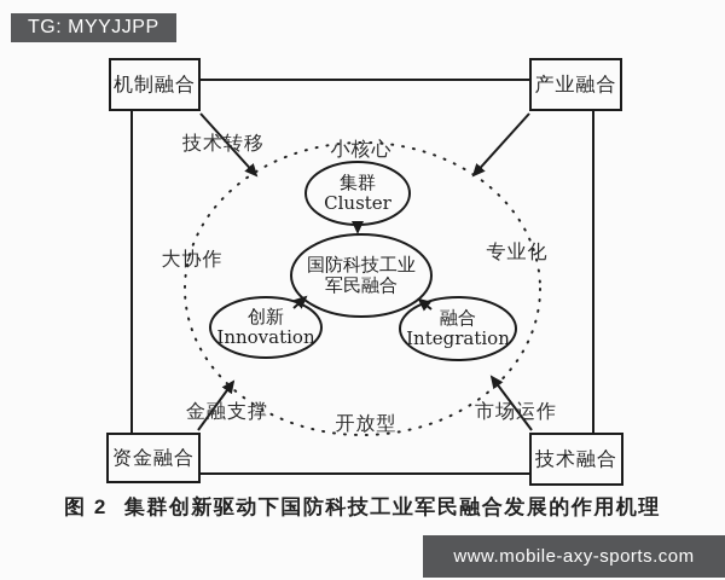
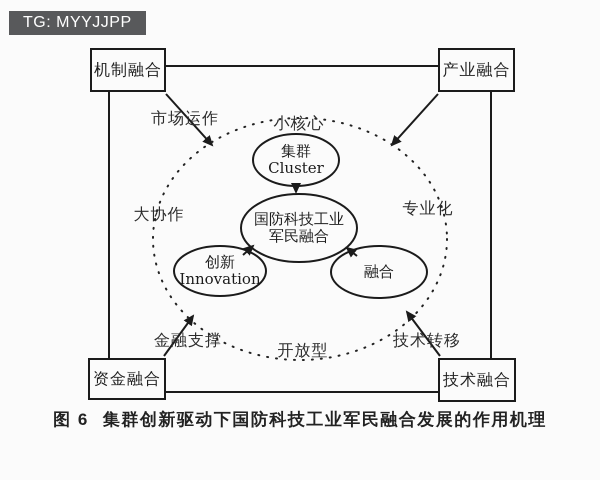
  TG: MYYJJPP
- www.mobile-axy-sports.com
  机制融合
  产业融合
  资金融合
  技术融合
- 技术转移
+ 市场运作
  小核心
  大协作
  专业化
  金融支撑
  开放型
- 市场运作
+ 技术转移
  集群
  Cluster
  国防科技工业
  军民融合
  创新
  Innovation
  融合
- Integration
- 图 2 集群创新驱动下国防科技工业军民融合发展的作用机理
+ 图 6 集群创新驱动下国防科技工业军民融合发展的作用机理
